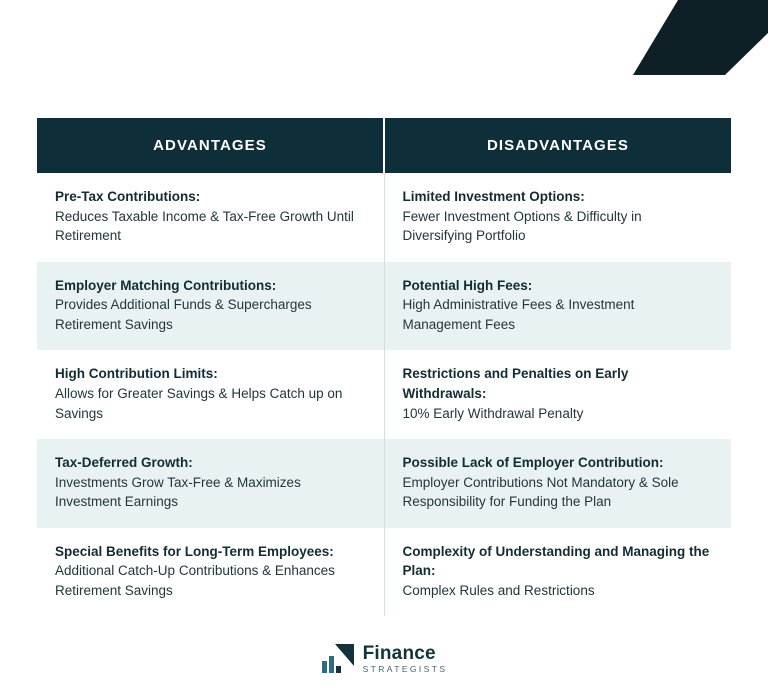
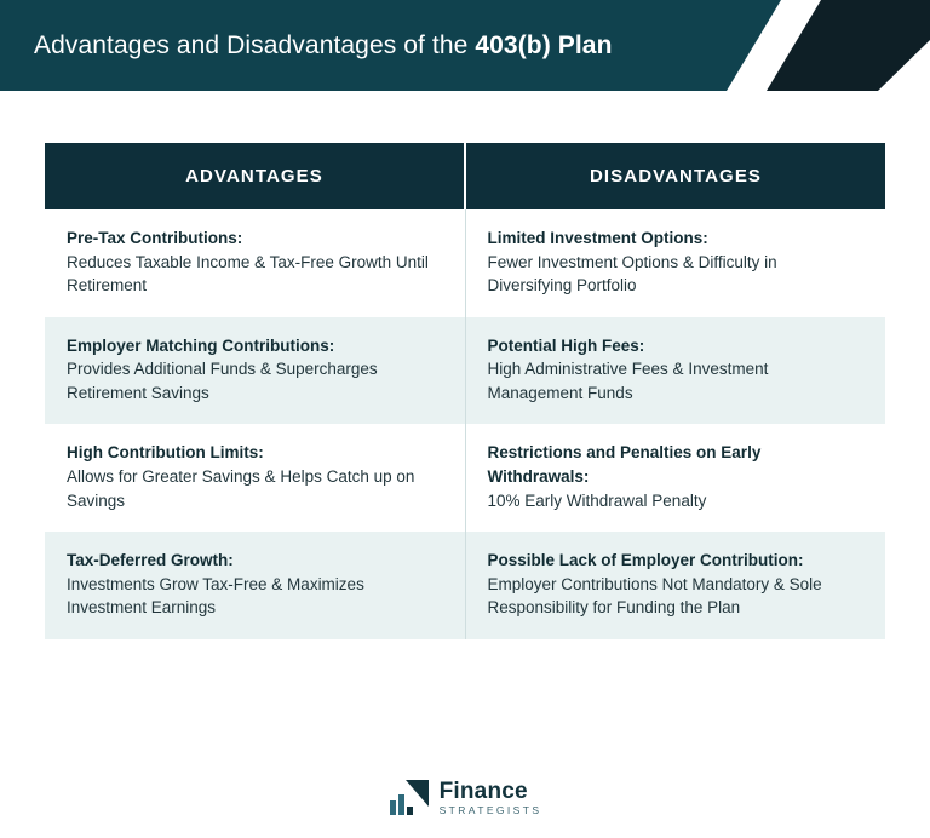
+ Advantages and Disadvantages of the 403(b) Plan
  ADVANTAGES	DISADVANTAGES
  Pre-Tax Contributions: Reduces Taxable Income & Tax-Free Growth Until Retirement	Limited Investment Options: Fewer Investment Options & Difficulty in Diversifying Portfolio
- Employer Matching Contributions: Provides Additional Funds & Supercharges Retirement Savings	Potential High Fees: High Administrative Fees & Investment Management Fees
+ Employer Matching Contributions: Provides Additional Funds & Supercharges Retirement Savings	Potential High Fees: High Administrative Fees & Investment Management Funds
  High Contribution Limits: Allows for Greater Savings & Helps Catch up on Savings	Restrictions and Penalties on Early Withdrawals: 10% Early Withdrawal Penalty
  Tax-Deferred Growth: Investments Grow Tax-Free & Maximizes Investment Earnings	Possible Lack of Employer Contribution: Employer Contributions Not Mandatory & Sole Responsibility for Funding the Plan
- Special Benefits for Long-Term Employees: Additional Catch-Up Contributions & Enhances Retirement Savings	Complexity of Understanding and Managing the Plan: Complex Rules and Restrictions
  Finance
  STRATEGISTS
